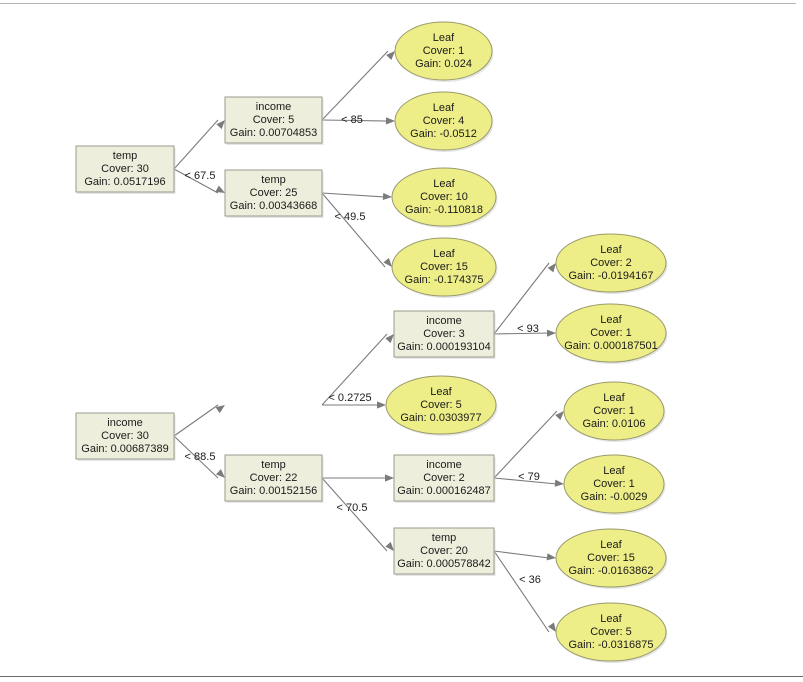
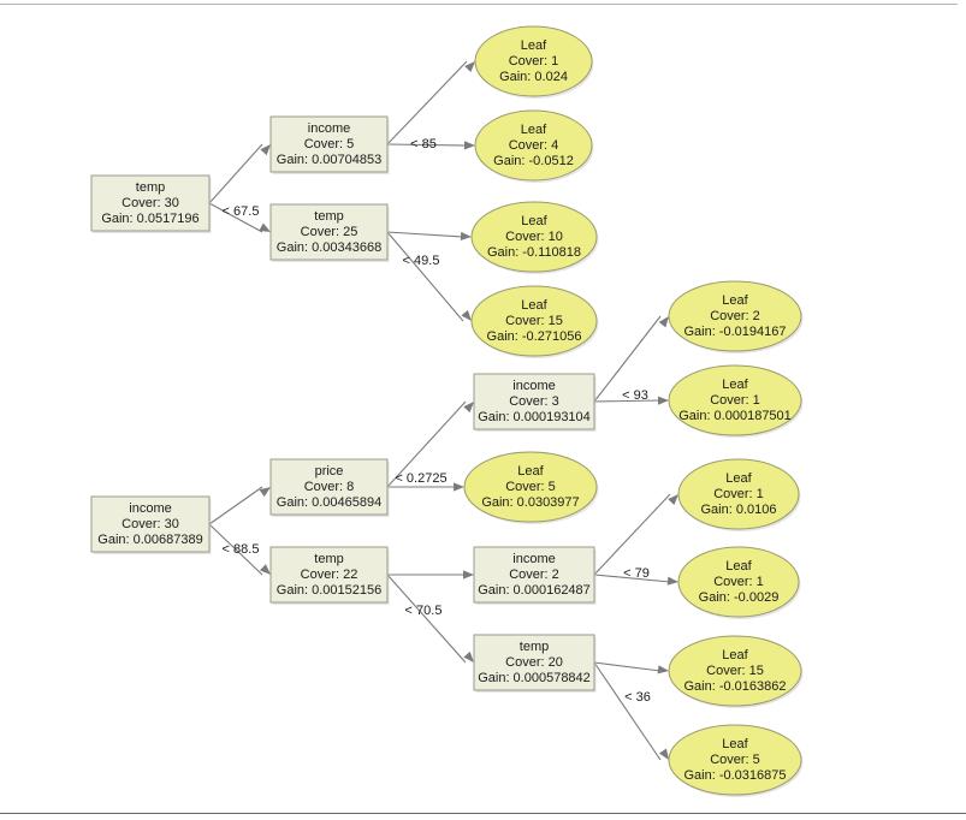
  temp
  Cover: 30
  Gain: 0.0517196
  income
  Cover: 5
  Gain: 0.00704853
  temp
  Cover: 25
  Gain: 0.00343668
  Leaf
  Cover: 1
  Gain: 0.024
  Leaf
  Cover: 4
  Gain: -0.0512
  Leaf
  Cover: 10
  Gain: -0.110818
  Leaf
  Cover: 15
- Gain: -0.174375
+ Gain: -0.271056
  income
  Cover: 30
  Gain: 0.00687389
+ price
+ Cover: 8
+ Gain: 0.00465894
  temp
  Cover: 22
  Gain: 0.00152156
  income
  Cover: 3
  Gain: 0.000193104
  income
  Cover: 2
  Gain: 0.000162487
  temp
  Cover: 20
  Gain: 0.000578842
  Leaf
  Cover: 2
  Gain: -0.0194167
  Leaf
  Cover: 1
  Gain: 0.000187501
  Leaf
  Cover: 5
  Gain: 0.0303977
  Leaf
  Cover: 1
  Gain: 0.0106
  Leaf
  Cover: 1
  Gain: -0.0029
  Leaf
  Cover: 15
  Gain: -0.0163862
  Leaf
  Cover: 5
  Gain: -0.0316875
  < 67.5
  < 85
  < 49.5
  < 88.5
  < 0.2725
  < 93
  < 70.5
  < 79
  < 36
